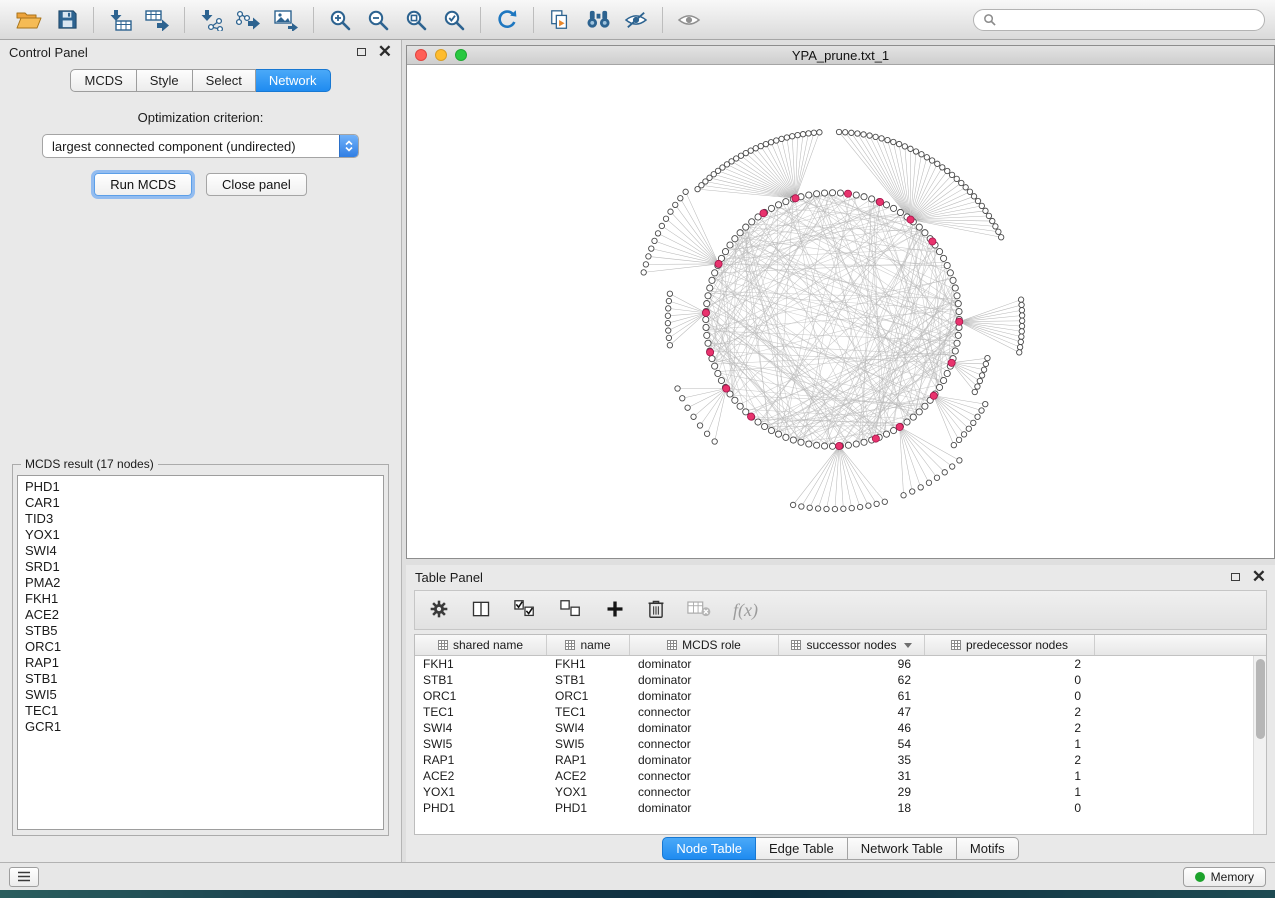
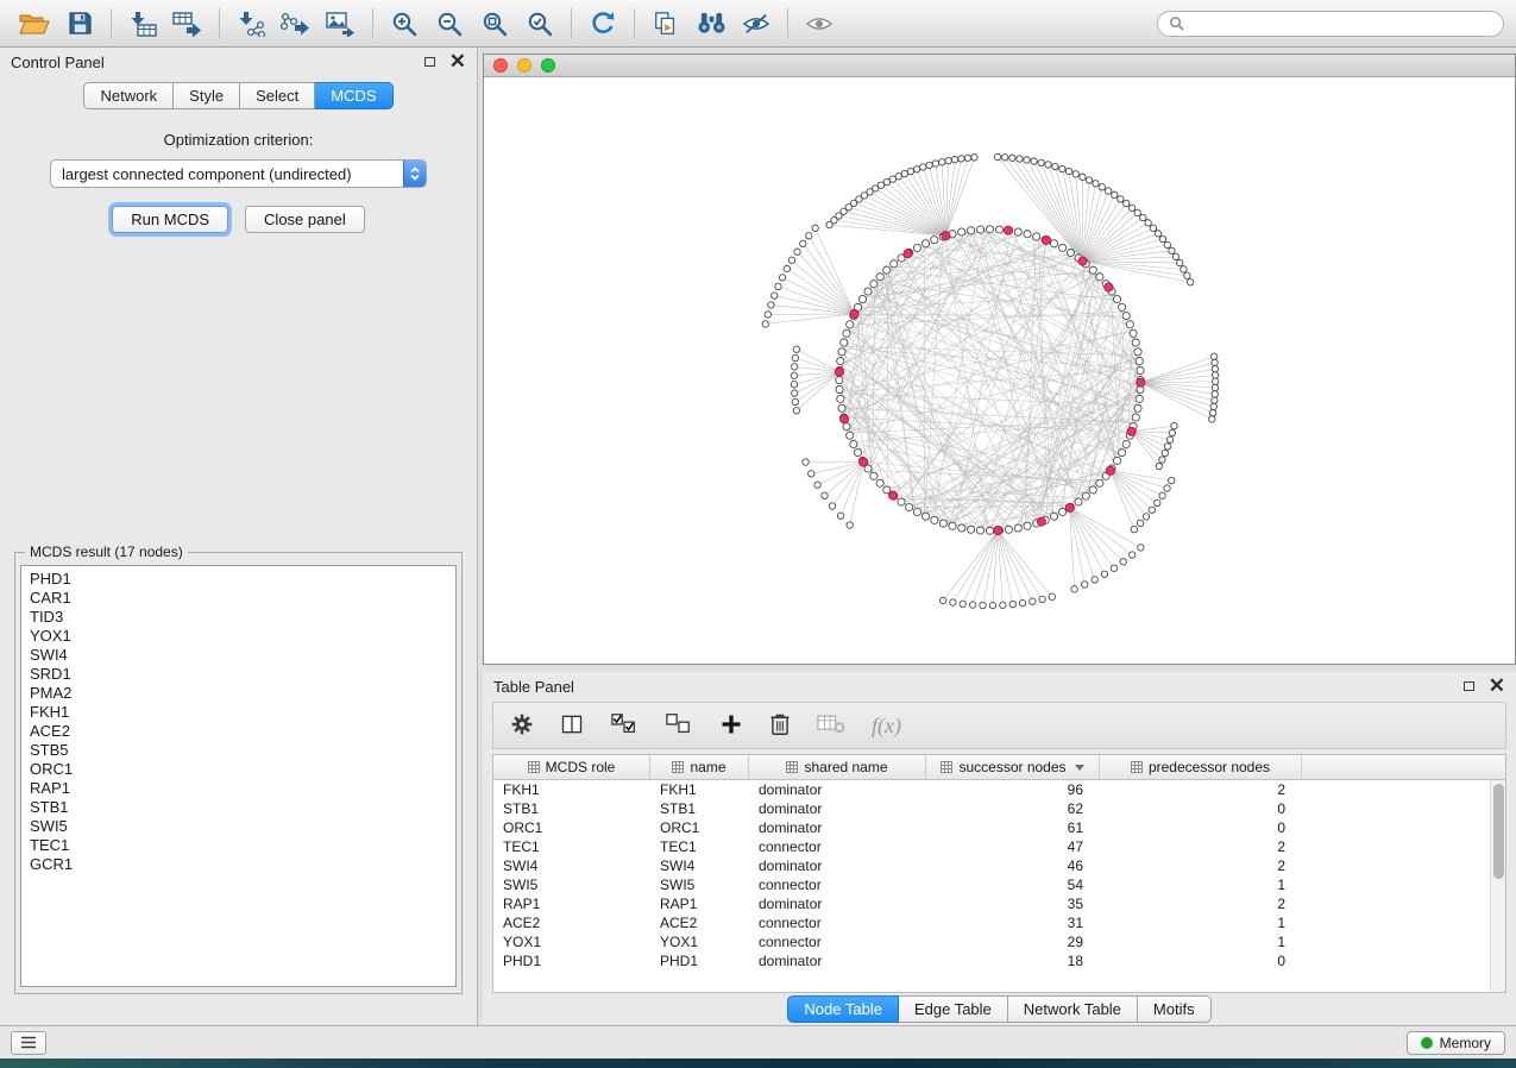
  Control Panel
  ✕
- MCDS
+ Network
  Style
  Select
- Network
+ MCDS
  Optimization criterion:
  largest connected component (undirected)
  Run MCDS
  Close panel
  MCDS result (17 nodes)
  PHD1
  CAR1
  TID3
  YOX1
  SWI4
  SRD1
  PMA2
  FKH1
  ACE2
  STB5
  ORC1
  RAP1
  STB1
  SWI5
  TEC1
  GCR1
- YPA_prune.txt_1
  Table Panel
  ✕
  f(x)
- shared name
+ MCDS role
  name
- MCDS role
+ shared name
  successor nodes
  predecessor nodes
  FKH1
  FKH1
  dominator
  96
  2
  STB1
  STB1
  dominator
  62
  0
  ORC1
  ORC1
  dominator
  61
  0
  TEC1
  TEC1
  connector
  47
  2
  SWI4
  SWI4
  dominator
  46
  2
  SWI5
  SWI5
  connector
  54
  1
  RAP1
  RAP1
  dominator
  35
  2
  ACE2
  ACE2
  connector
  31
  1
  YOX1
  YOX1
  connector
  29
  1
  PHD1
  PHD1
  dominator
  18
  0
  Node Table
  Edge Table
  Network Table
  Motifs
  Memory
